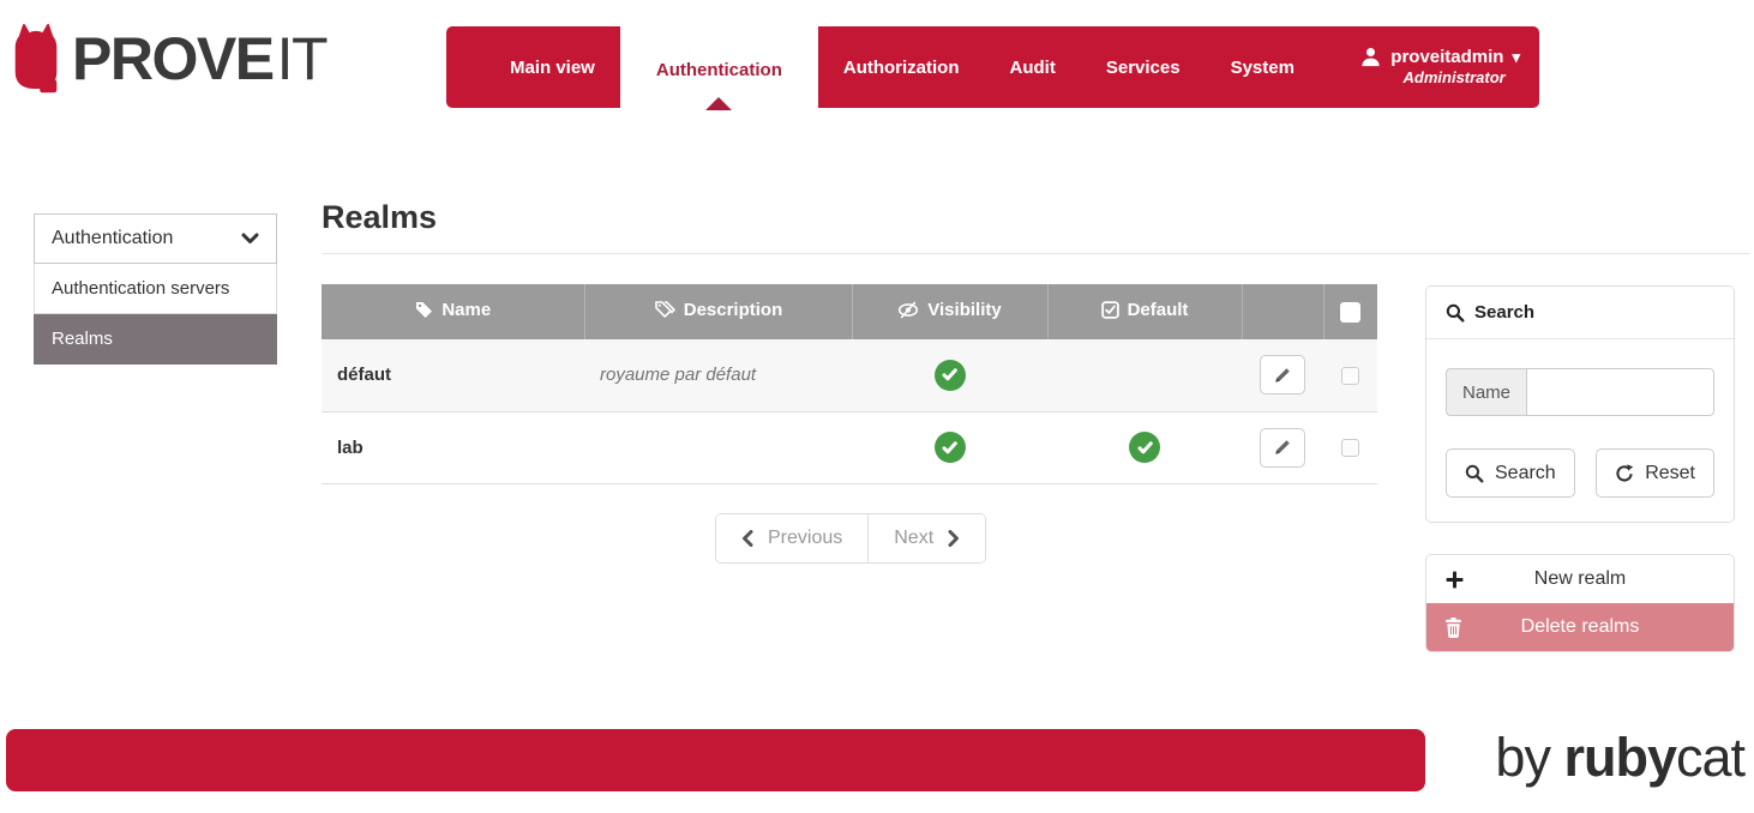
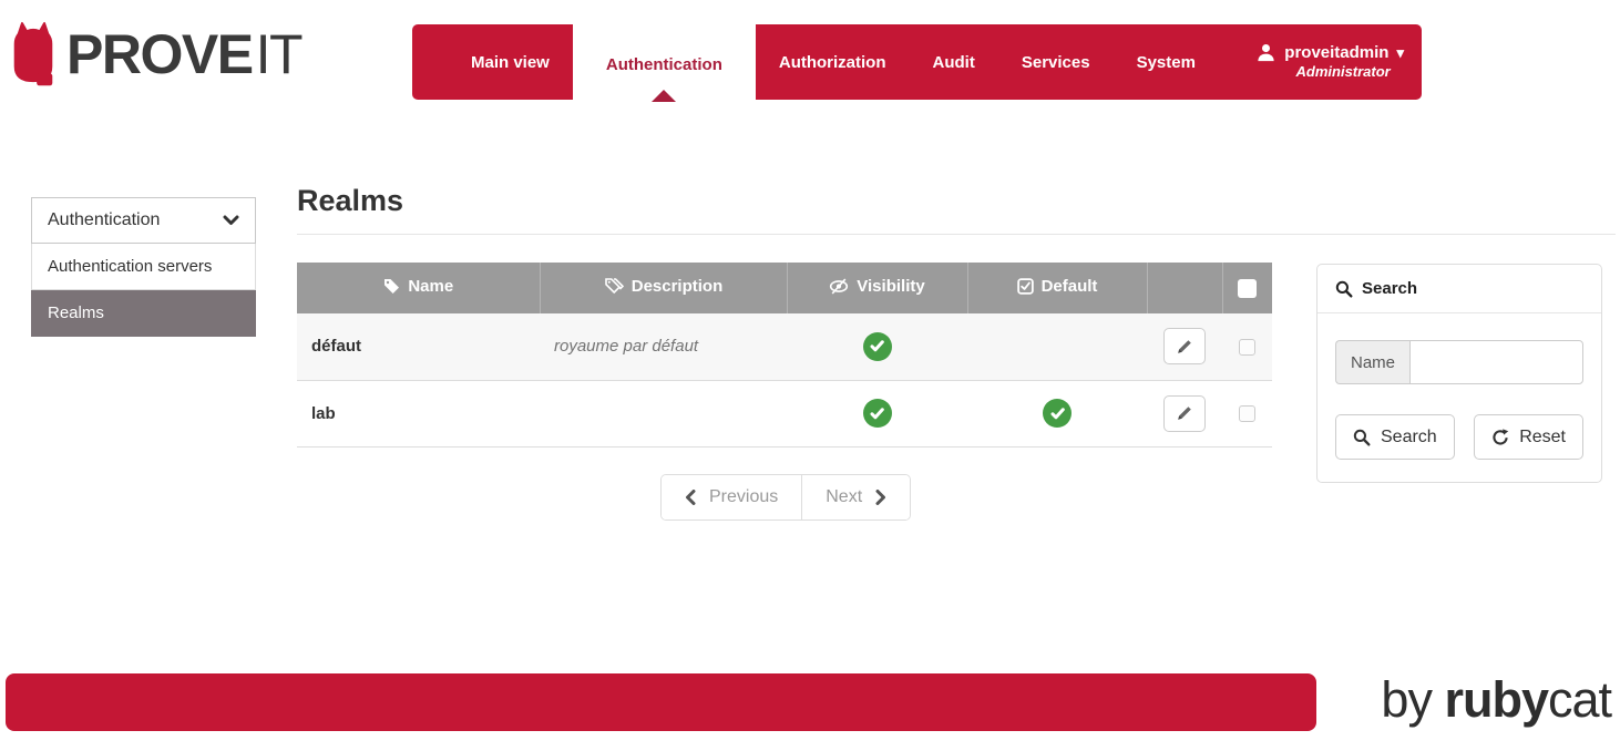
  PROVEIT
  Main view
  Authentication
  Authorization
  Audit
  Services
  System
  proveitadmin
  ▾
  Administrator
  Authentication
  Authentication servers
  Realms
  Realms
  Name	Description	Visibility	Default
  défaut	royaume par défaut
  lab
  Previous
  Next
  Search
  Name
  Search
  Reset
- New realm
- Delete realms
  by rubycat
